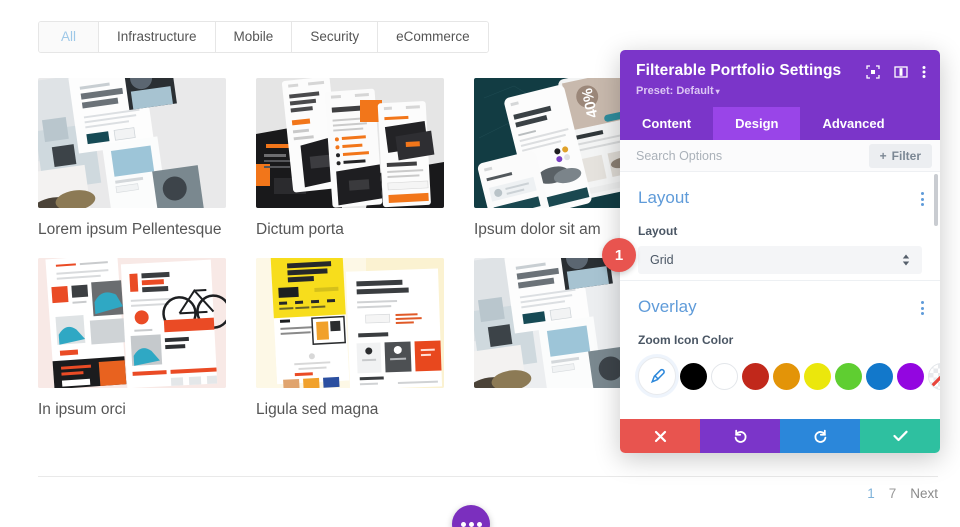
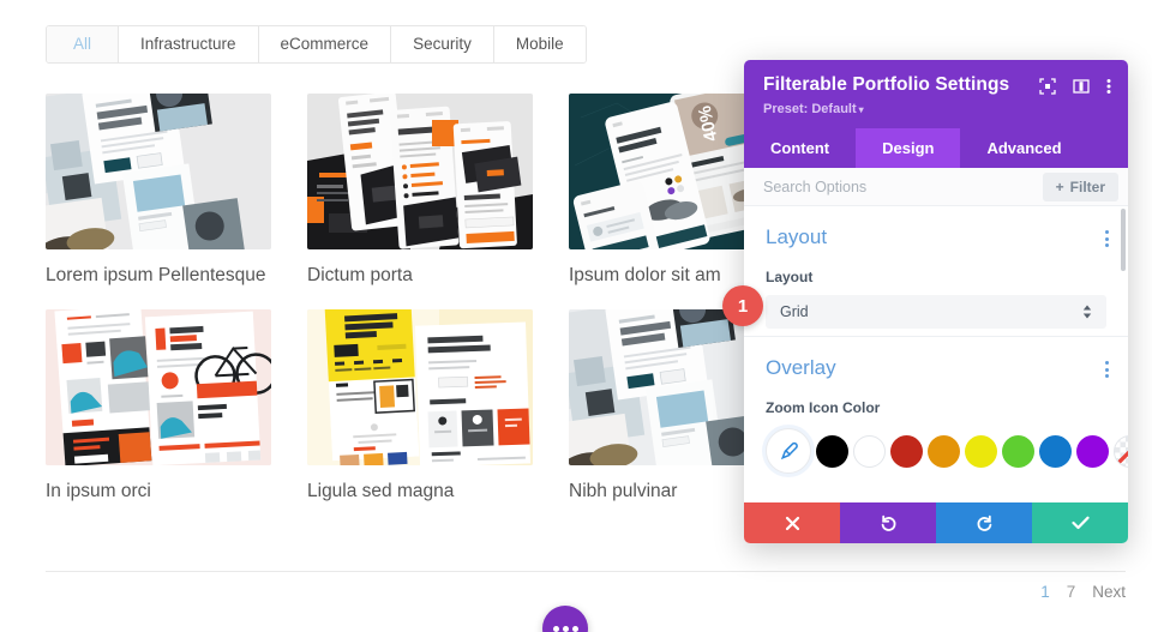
  All
  Infrastructure
- Mobile
+ eCommerce
  Security
- eCommerce
+ Mobile
  Lorem ipsum Pellentesque
  Dictum porta
  Ipsum dolor sit am
  In ipsum orci
  Ligula sed magna
+ Nibh pulvinar
  1
  7
  Next
  Filterable Portfolio Settings
  Preset: Default ▾
  Content
  Design
  Advanced
  Search Options
  +
  Filter
  Layout
  Layout
  Grid
  Overlay
  Zoom Icon Color
  1
